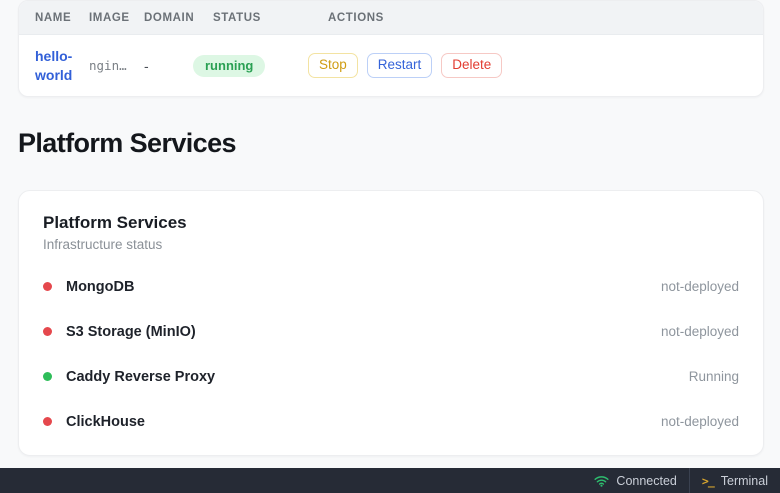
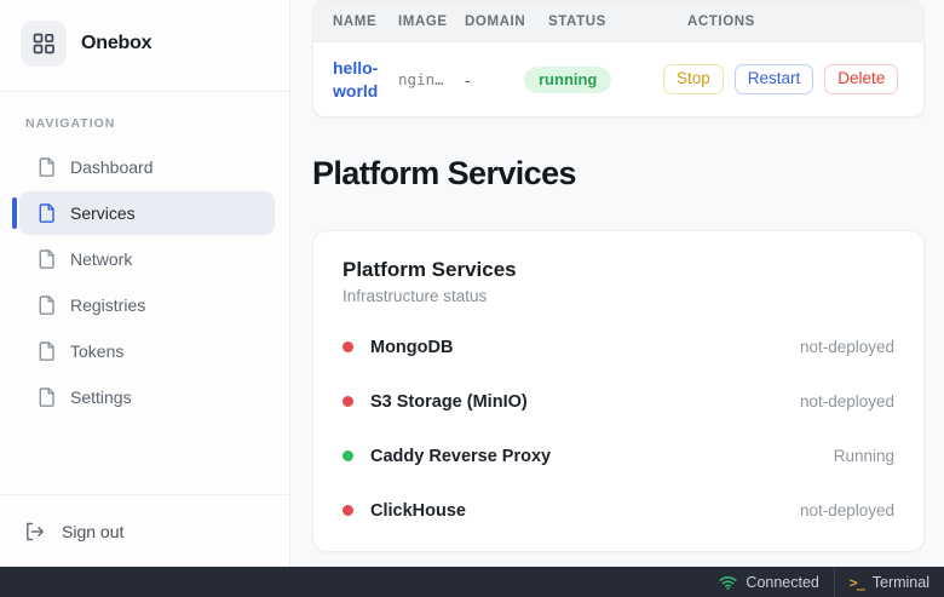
+ Onebox
+ NAVIGATION
+ Dashboard
+ Services
+ Network
+ Registries
+ Tokens
+ Settings
+ Sign out
  NAME
  IMAGE
  DOMAIN
  STATUS
  ACTIONS
  hello-world
  ngin…
  -
  running
  Stop
  Restart
  Delete
  Platform Services
  Platform Services
  Infrastructure status
  MongoDB
  not-deployed
  S3 Storage (MinIO)
  not-deployed
  Caddy Reverse Proxy
  Running
  ClickHouse
  not-deployed
  Connected
  >_
  Terminal
